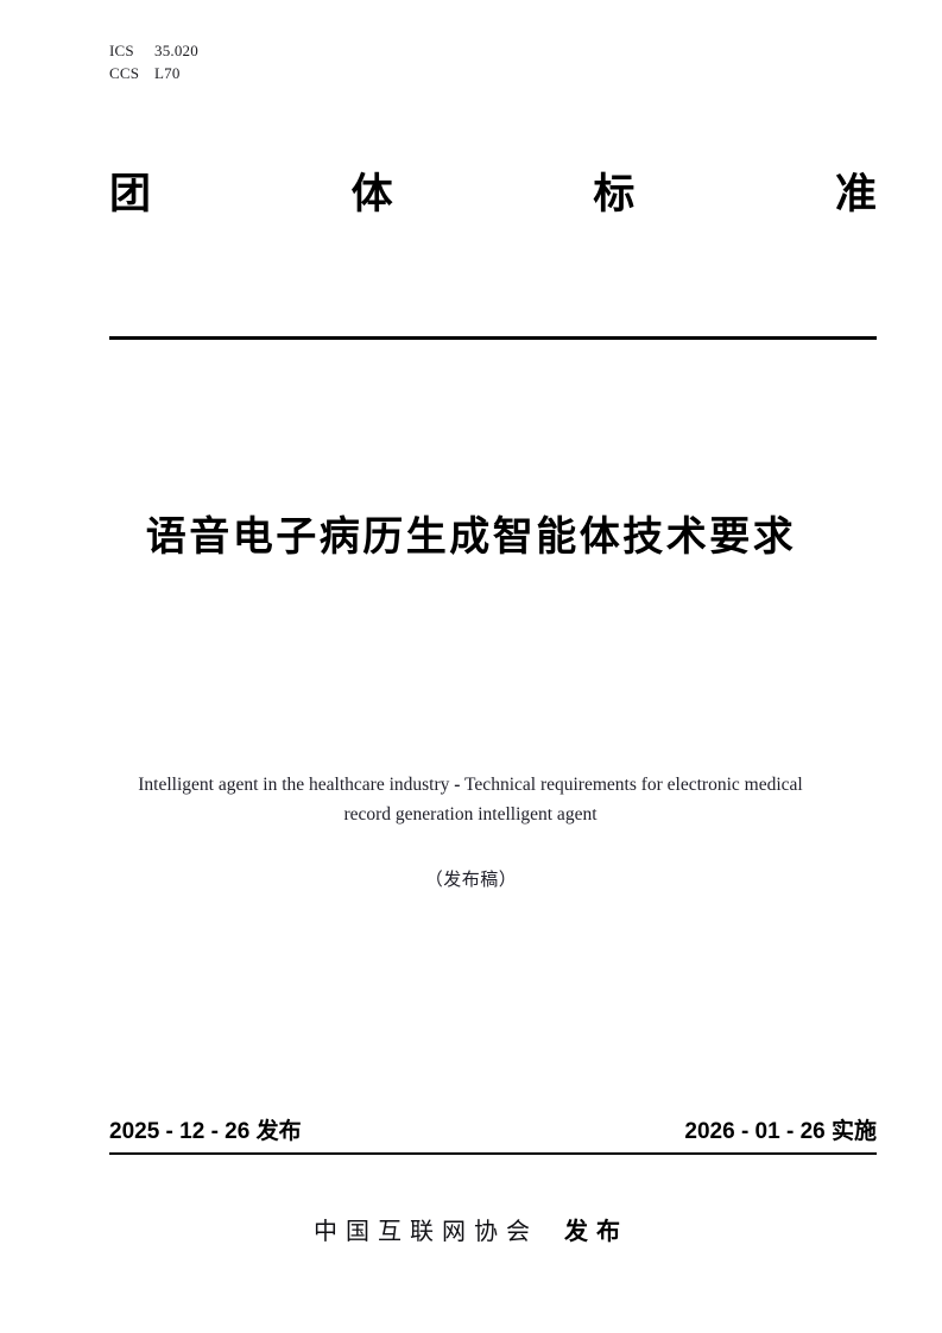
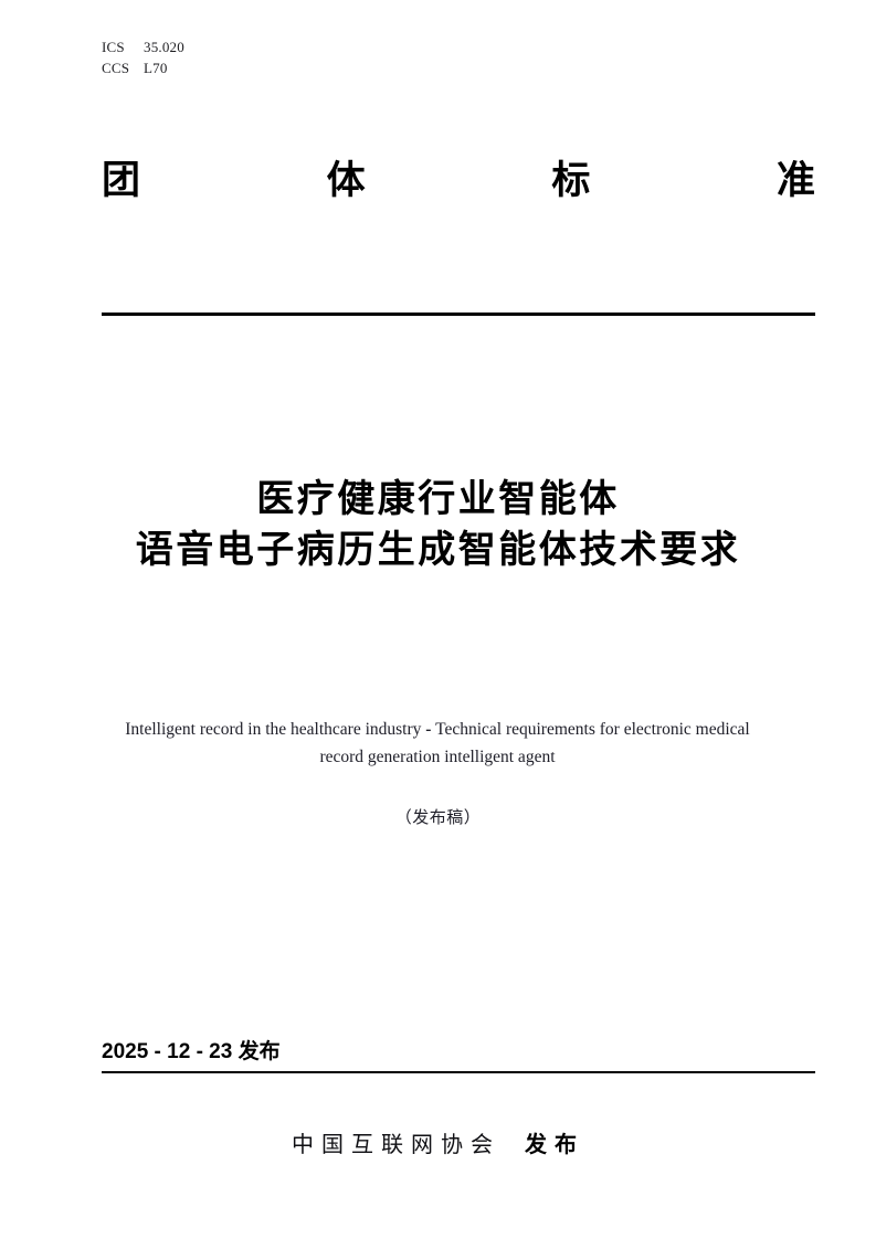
  ICS
  35.020
  CCS
  L70
  团
  体
  标
  准
+ 医疗健康行业智能体
  语音电子病历生成智能体技术要求
- Intelligent agent in the healthcare industry - Technical requirements for electronic medical record generation intelligent agent
+ Intelligent record in the healthcare industry - Technical requirements for electronic medical record generation intelligent agent
  （发布稿）
- 2025 - 12 - 26 发布
+ 2025 - 12 - 23 发布
- 2026 - 01 - 26 实施
  中国互联网协会 发布
